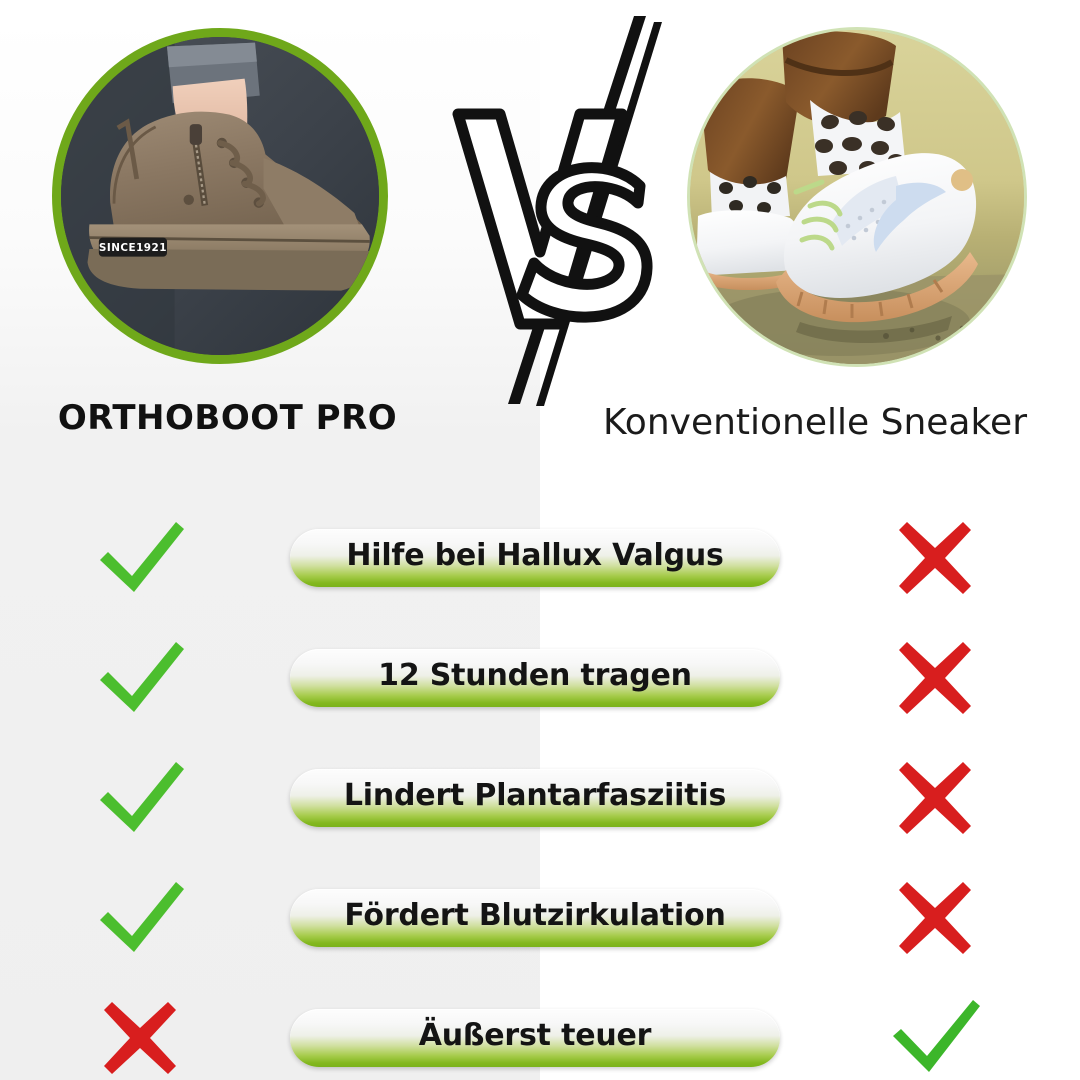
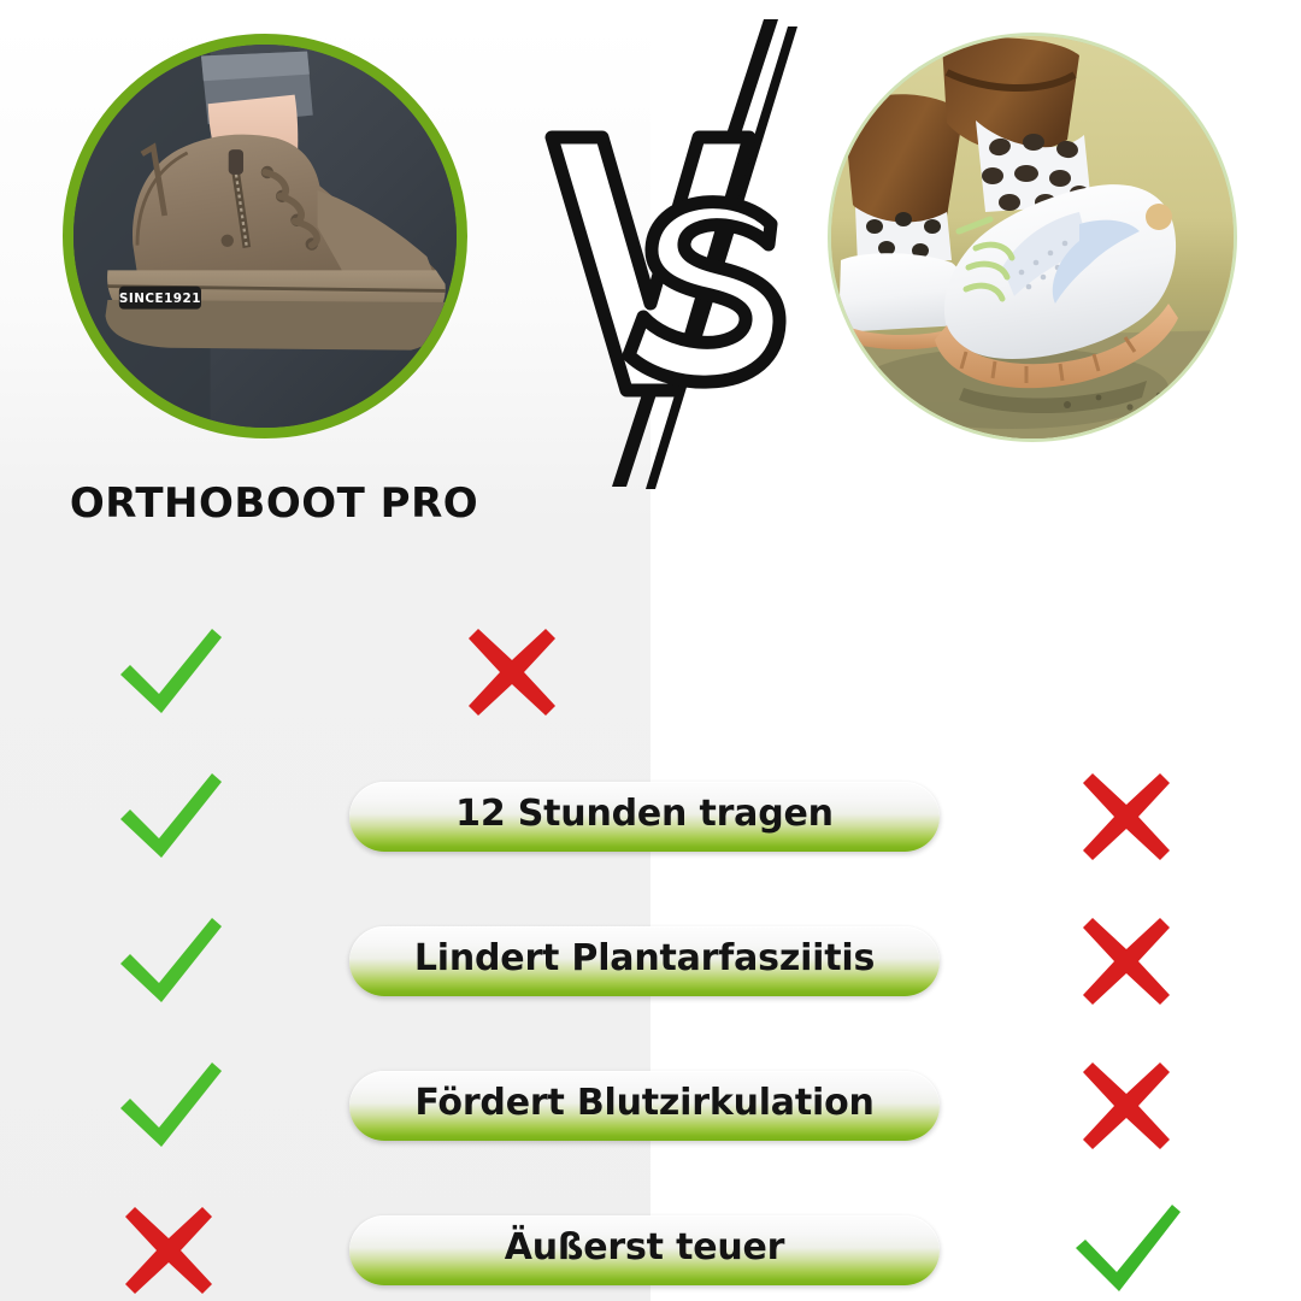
  SINCE1921
  ORTHOBOOT PRO
- Konventionelle Sneaker
- Hilfe bei Hallux Valgus
  12 Stunden tragen
  Lindert Plantarfasziitis
  Fördert Blutzirkulation
  Äußerst teuer
